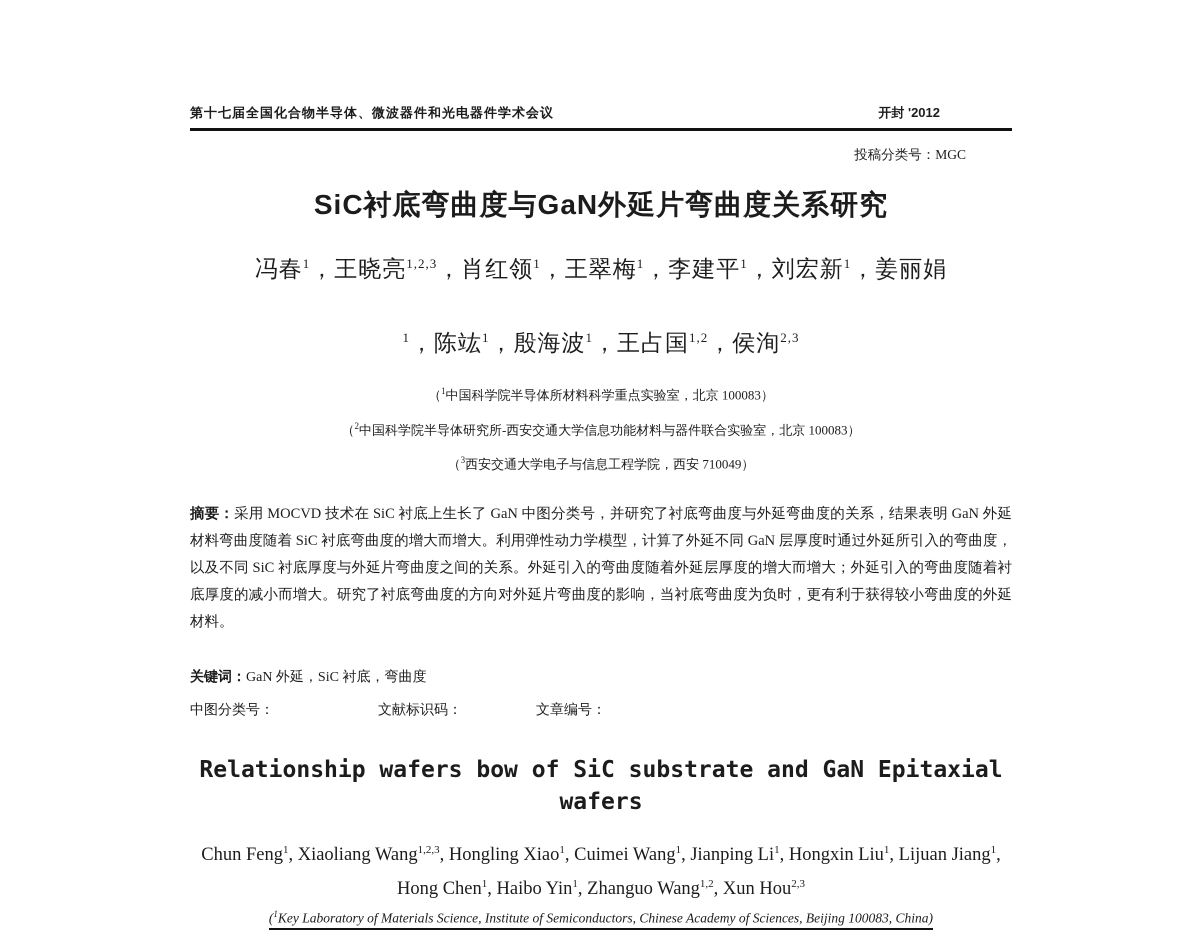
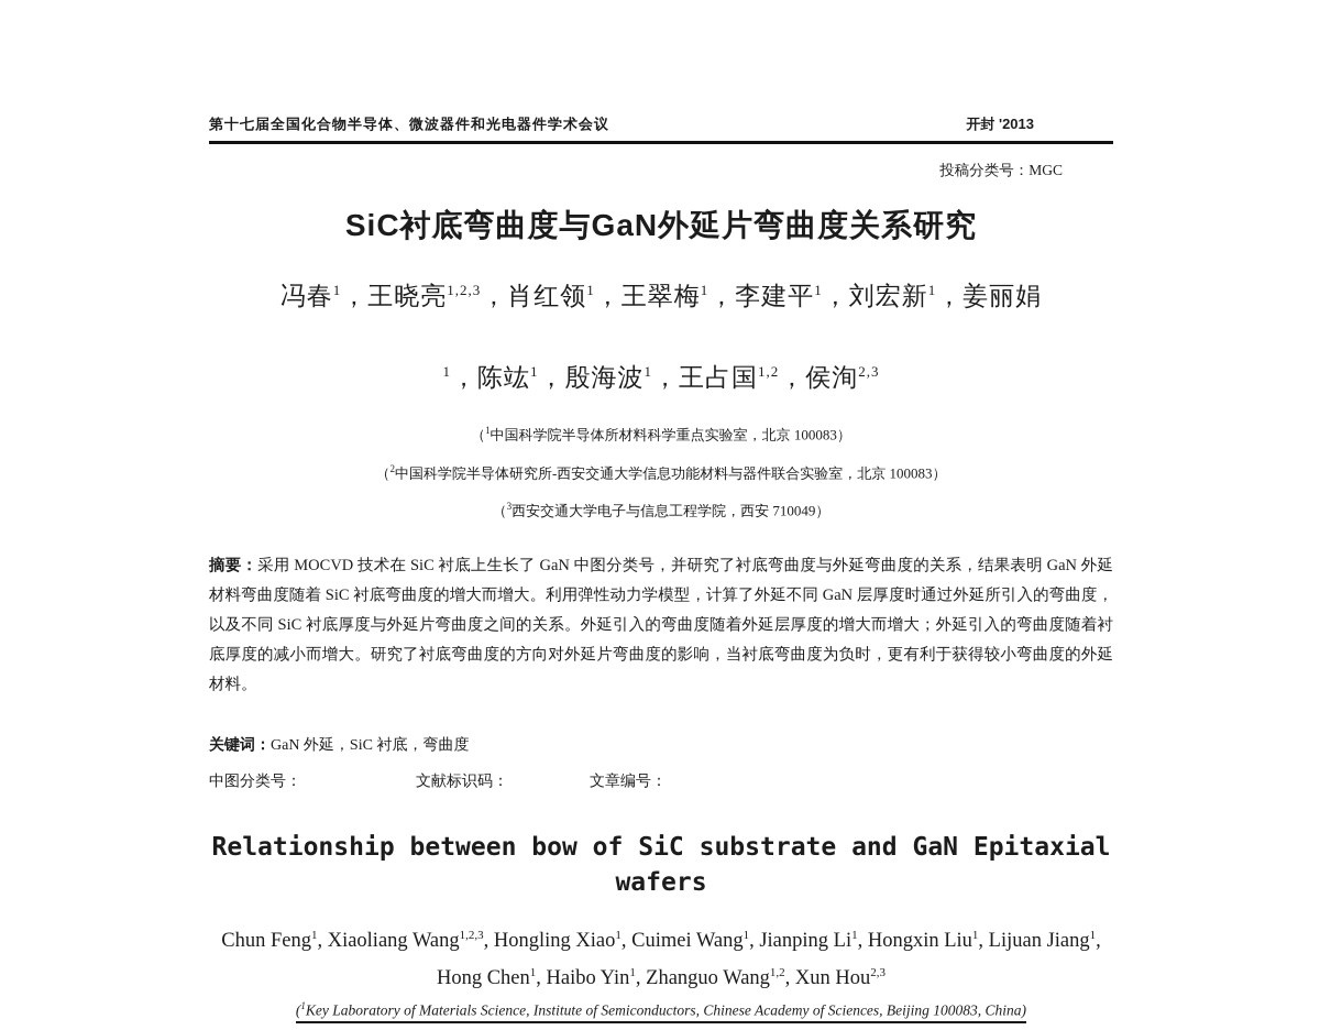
  第十七届全国化合物半导体、微波器件和光电器件学术会议
- 开封 '2012
+ 开封 '2013
  投稿分类号：MGC
  SiC衬底弯曲度与GaN外延片弯曲度关系研究
  冯春1，王晓亮1,2,3，肖红领1，王翠梅1，李建平1，刘宏新1，姜丽娟
  1，陈竑1，殷海波1，王占国1,2，侯洵2,3
  （1中国科学院半导体所材料科学重点实验室，北京 100083）
  （2中国科学院半导体研究所-西安交通大学信息功能材料与器件联合实验室，北京 100083）
  （3西安交通大学电子与信息工程学院，西安 710049）
  摘要：采用 MOCVD 技术在 SiC 衬底上生长了 GaN 中图分类号，并研究了衬底弯曲度与外延弯曲度的关系，结果表明 GaN 外延材料弯曲度随着 SiC 衬底弯曲度的增大而增大。利用弹性动力学模型，计算了外延不同 GaN 层厚度时通过外延所引入的弯曲度，以及不同 SiC 衬底厚度与外延片弯曲度之间的关系。外延引入的弯曲度随着外延层厚度的增大而增大；外延引入的弯曲度随着衬底厚度的减小而增大。研究了衬底弯曲度的方向对外延片弯曲度的影响，当衬底弯曲度为负时，更有利于获得较小弯曲度的外延材料。
  关键词：GaN 外延，SiC 衬底，弯曲度
  中图分类号：
  文献标识码：
  文章编号：
- Relationship wafers bow of SiC substrate and GaN Epitaxial wafers
+ Relationship between bow of SiC substrate and GaN Epitaxial wafers
  Chun Feng1, Xiaoliang Wang1,2,3, Hongling Xiao1, Cuimei Wang1, Jianping Li1, Hongxin Liu1, Lijuan Jiang1, Hong Chen1, Haibo Yin1, Zhanguo Wang1,2, Xun Hou2,3
  (1Key Laboratory of Materials Science, Institute of Semiconductors, Chinese Academy of Sciences, Beijing 100083, China)
